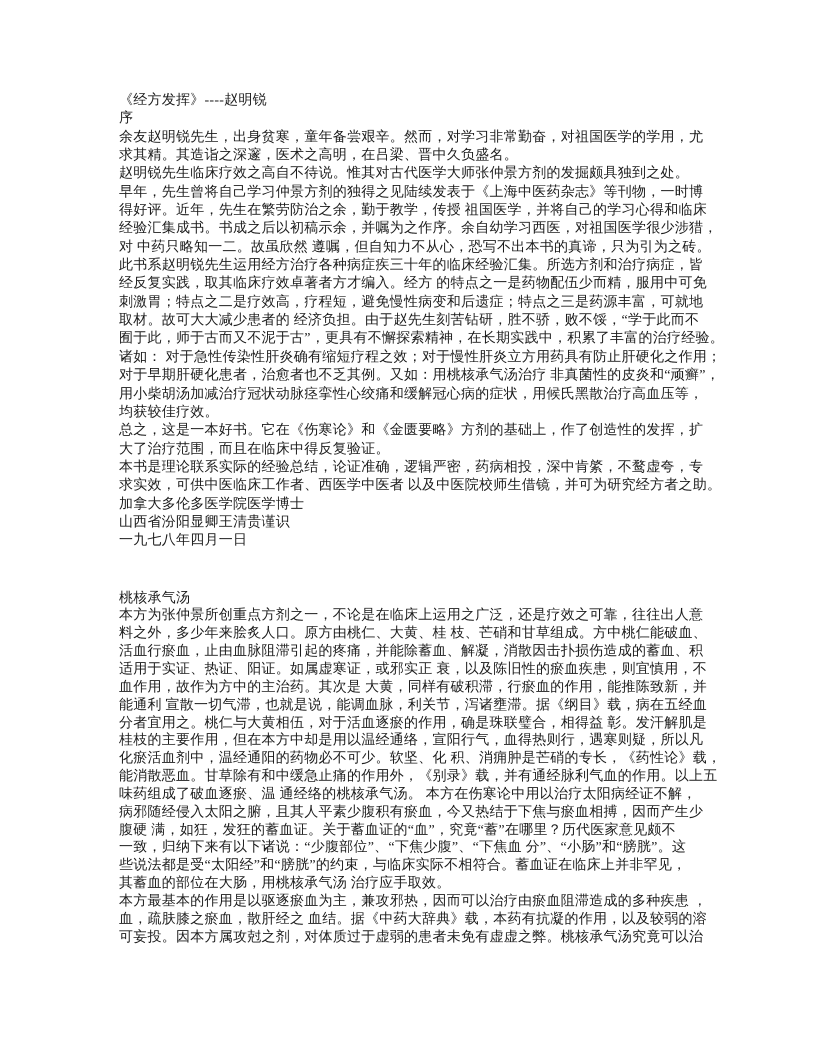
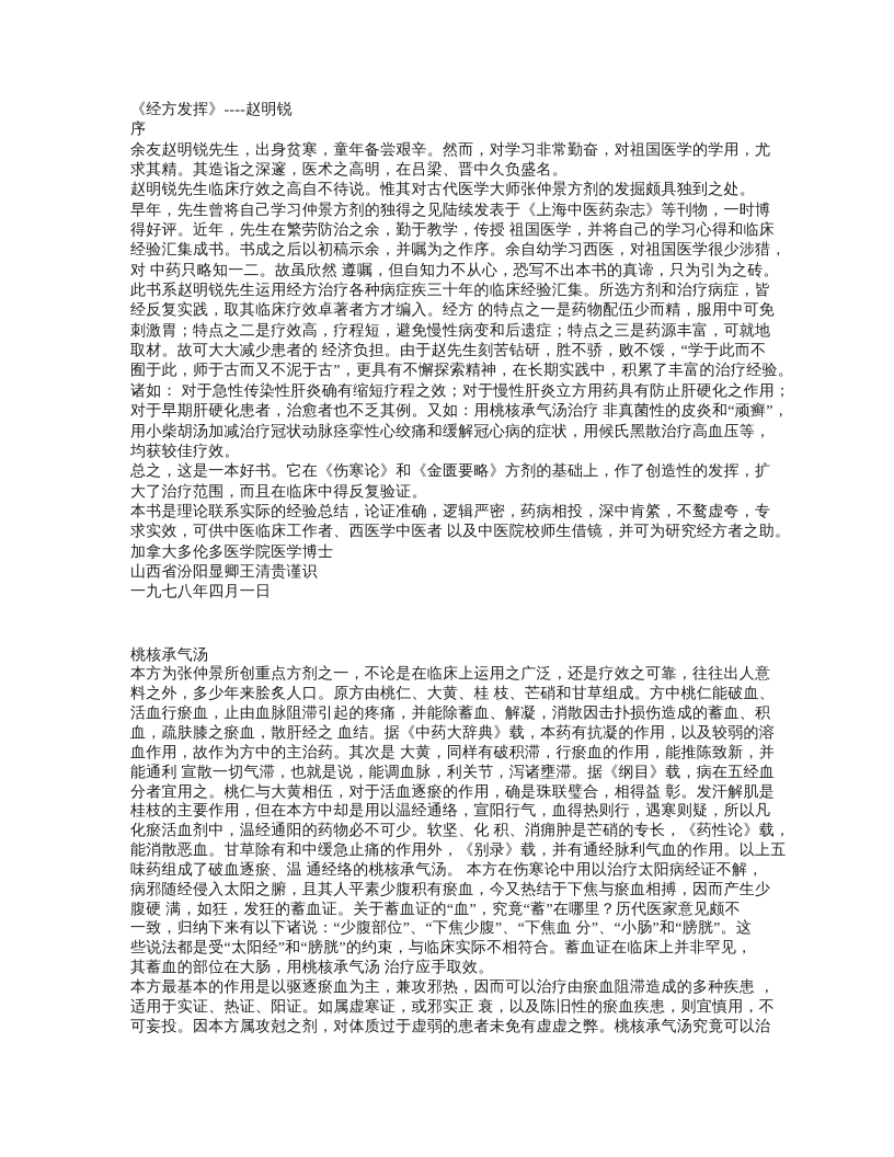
  《经方发挥》----赵明锐
  序
  余友赵明锐先生，出身贫寒，童年备尝艰辛。然而，对学习非常勤奋，对祖国医学的学用，尤
  求其精。其造诣之深邃，医术之高明，在吕梁、晋中久负盛名。
  赵明锐先生临床疗效之高自不待说。惟其对古代医学大师张仲景方剂的发掘颇具独到之处。
  早年，先生曾将自己学习仲景方剂的独得之见陆续发表于《上海中医药杂志》等刊物，一时博
  得好评。近年，先生在繁劳防治之余，勤于教学，传授 祖国医学，并将自己的学习心得和临床
  经验汇集成书。书成之后以初稿示余，并嘱为之作序。余自幼学习西医，对祖国医学很少涉猎，
  对 中药只略知一二。故虽欣然 遵嘱，但自知力不从心，恐写不出本书的真谛，只为引为之砖。
  此书系赵明锐先生运用经方治疗各种病症疾三十年的临床经验汇集。所选方剂和治疗病症，皆
  经反复实践，取其临床疗效卓著者方才编入。经方 的特点之一是药物配伍少而精，服用中可免
  刺激胃；特点之二是疗效高，疗程短，避免慢性病变和后遗症；特点之三是药源丰富，可就地
  取材。故可大大减少患者的 经济负担。由于赵先生刻苦钻研，胜不骄，败不馁，“学于此而不
  囿于此，师于古而又不泥于古”，更具有不懈探索精神，在长期实践中，积累了丰富的治疗经验。
  诸如： 对于急性传染性肝炎确有缩短疗程之效；对于慢性肝炎立方用药具有防止肝硬化之作用；
  对于早期肝硬化患者，治愈者也不乏其例。又如：用桃核承气汤治疗 非真菌性的皮炎和“顽癣”，
  用小柴胡汤加减治疗冠状动脉痉挛性心绞痛和缓解冠心病的症状，用候氏黑散治疗高血压等，
  均获较佳疗效。
  总之，这是一本好书。它在《伤寒论》和《金匮要略》方剂的基础上，作了创造性的发挥，扩
  大了治疗范围，而且在临床中得反复验证。
  本书是理论联系实际的经验总结，论证准确，逻辑严密，药病相投，深中肯綮，不鹜虚夸，专
  求实效，可供中医临床工作者、西医学中医者 以及中医院校师生借镜，并可为研究经方者之助。
  加拿大多伦多医学院医学博士
  山西省汾阳显卿王清贵谨识
  一九七八年四月一日
  桃核承气汤
  本方为张仲景所创重点方剂之一，不论是在临床上运用之广泛，还是疗效之可靠，往往出人意
  料之外，多少年来脍炙人口。原方由桃仁、大黄、桂 枝、芒硝和甘草组成。方中桃仁能破血、
  活血行瘀血，止由血脉阻滞引起的疼痛，并能除蓄血、解凝，消散因击扑损伤造成的蓄血、积
- 适用于实证、热证、阳证。如属虚寒证，或邪实正 衰，以及陈旧性的瘀血疾患，则宜慎用，不
+ 血，疏肤膝之瘀血，散肝经之 血结。据《中药大辞典》载，本药有抗凝的作用，以及较弱的溶
  血作用，故作为方中的主治药。其次是 大黄，同样有破积滞，行瘀血的作用，能推陈致新，并
  能通利 宣散一切气滞，也就是说，能调血脉，利关节，泻诸壅滞。据《纲目》载，病在五经血
  分者宜用之。桃仁与大黄相伍，对于活血逐瘀的作用，确是珠联璧合，相得益 彰。发汗解肌是
  桂枝的主要作用，但在本方中却是用以温经通络，宣阳行气，血得热则行，遇寒则疑，所以凡
  化瘀活血剂中，温经通阳的药物必不可少。软坚、化 积、消痈肿是芒硝的专长，《药性论》载，
  能消散恶血。甘草除有和中缓急止痛的作用外，《别录》载，并有通经脉利气血的作用。以上五
  味药组成了破血逐瘀、温 通经络的桃核承气汤。 本方在伤寒论中用以治疗太阳病经证不解，
  病邪随经侵入太阳之腑，且其人平素少腹积有瘀血，今又热结于下焦与瘀血相搏，因而产生少
  腹硬 满，如狂，发狂的蓄血证。关于蓄血证的“血”，究竟“蓄”在哪里？历代医家意见颇不
  一致，归纳下来有以下诸说：“少腹部位”、“下焦少腹”、“下焦血 分”、“小肠”和“膀胱”。这
  些说法都是受“太阳经”和“膀胱”的约束，与临床实际不相符合。蓄血证在临床上并非罕见，
  其蓄血的部位在大肠，用桃核承气汤 治疗应手取效。
  本方最基本的作用是以驱逐瘀血为主，兼攻邪热，因而可以治疗由瘀血阻滞造成的多种疾患 ，
- 血，疏肤膝之瘀血，散肝经之 血结。据《中药大辞典》载，本药有抗凝的作用，以及较弱的溶
+ 适用于实证、热证、阳证。如属虚寒证，或邪实正 衰，以及陈旧性的瘀血疾患，则宜慎用，不
  可妄投。因本方属攻尅之剂，对体质过于虚弱的患者未免有虚虚之弊。桃核承气汤究竟可以治
